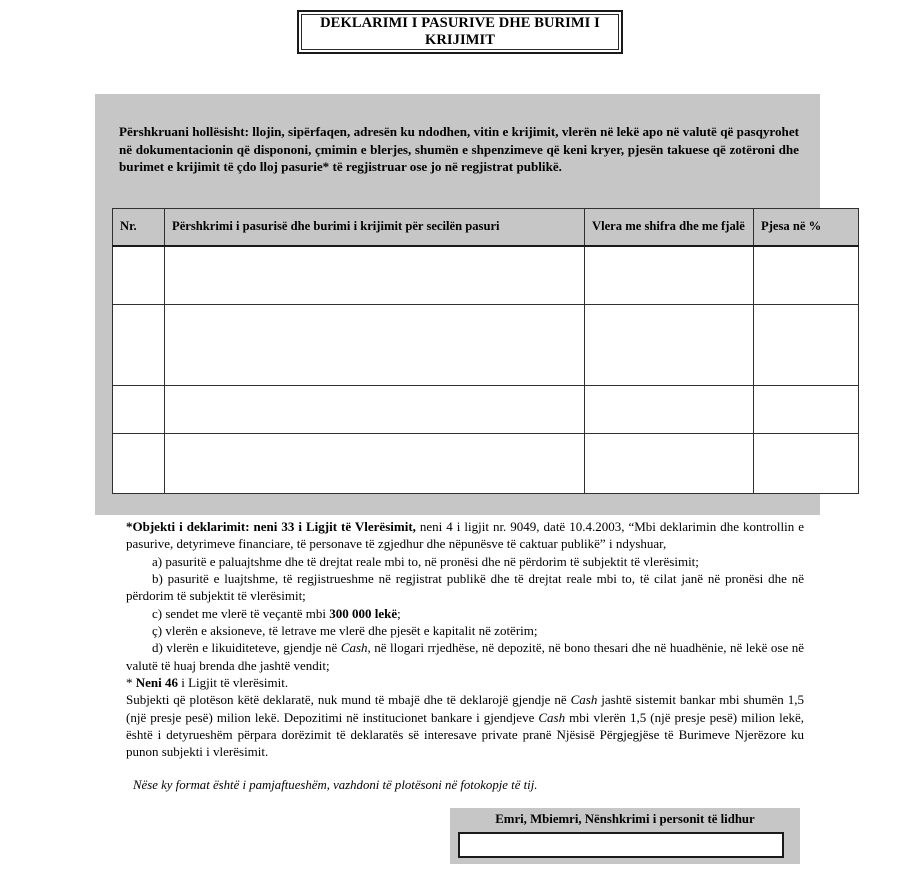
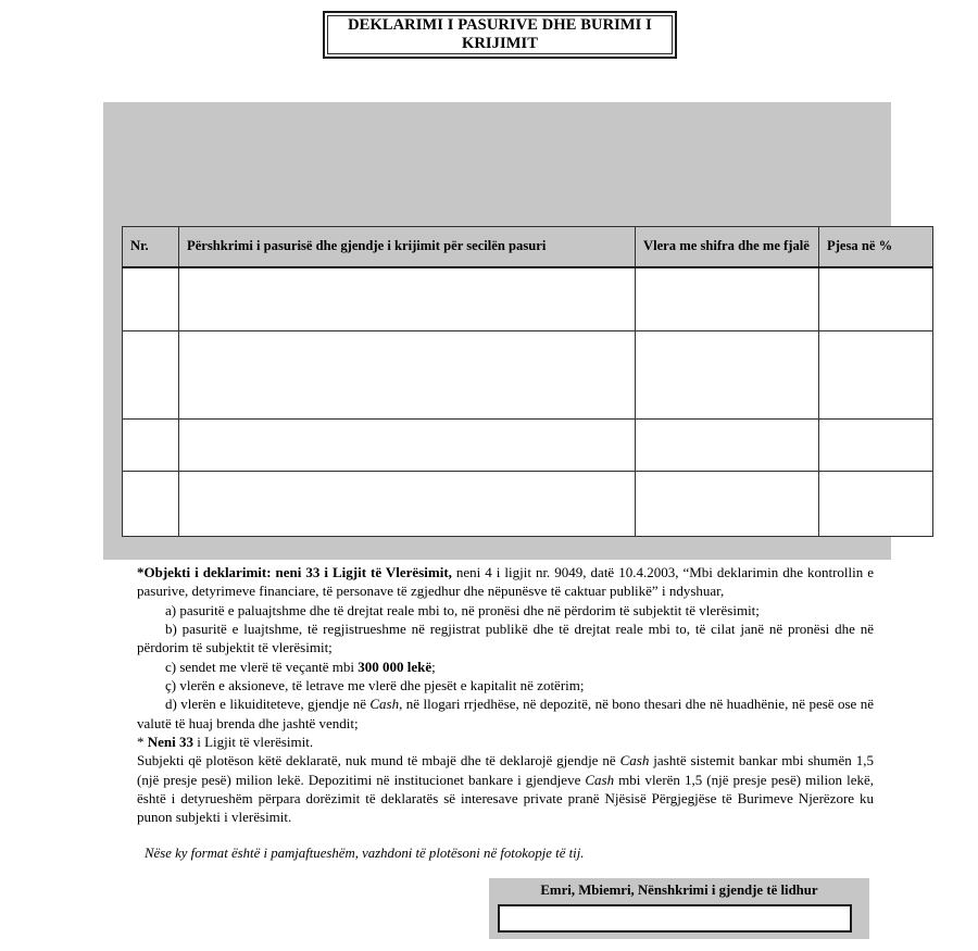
  DEKLARIMI I PASURIVE DHE BURIMI I KRIJIMIT
- Përshkruani hollësisht: llojin, sipërfaqen, adresën ku ndodhen, vitin e krijimit, vlerën në lekë apo në valutë që pasqyrohet në dokumentacionin që dispononi, çmimin e blerjes, shumën e shpenzimeve që keni kryer, pjesën takuese që zotëroni dhe burimet e krijimit të çdo lloj pasurie* të regjistruar ose jo në regjistrat publikë.
- Nr.	Përshkrimi i pasurisë dhe burimi i krijimit për secilën pasuri	Vlera me shifra dhe me fjalë	Pjesa në %
+ Nr.	Përshkrimi i pasurisë dhe gjendje i krijimit për secilën pasuri	Vlera me shifra dhe me fjalë	Pjesa në %
  *Objekti i deklarimit: neni 33 i Ligjit të Vlerësimit, neni 4 i ligjit nr. 9049, datë 10.4.2003, “Mbi deklarimin dhe kontrollin e pasurive, detyrimeve financiare, të personave të zgjedhur dhe nëpunësve të caktuar publikë” i ndyshuar,
  a) pasuritë e paluajtshme dhe të drejtat reale mbi to, në pronësi dhe në përdorim të subjektit të vlerësimit;
  b) pasuritë e luajtshme, të regjistrueshme në regjistrat publikë dhe të drejtat reale mbi to, të cilat janë në pronësi dhe në përdorim të subjektit të vlerësimit;
  c) sendet me vlerë të veçantë mbi 300 000 lekë;
  ç) vlerën e aksioneve, të letrave me vlerë dhe pjesët e kapitalit në zotërim;
- d) vlerën e likuiditeteve, gjendje në Cash, në llogari rrjedhëse, në depozitë, në bono thesari dhe në huadhënie, në lekë ose në valutë të huaj brenda dhe jashtë vendit;
+ d) vlerën e likuiditeteve, gjendje në Cash, në llogari rrjedhëse, në depozitë, në bono thesari dhe në huadhënie, në pesë ose në valutë të huaj brenda dhe jashtë vendit;
- * Neni 46 i Ligjit të vlerësimit.
+ * Neni 33 i Ligjit të vlerësimit.
  Subjekti që plotëson këtë deklaratë, nuk mund të mbajë dhe të deklarojë gjendje në Cash jashtë sistemit bankar mbi shumën 1,5 (një presje pesë) milion lekë. Depozitimi në institucionet bankare i gjendjeve Cash mbi vlerën 1,5 (një presje pesë) milion lekë, është i detyrueshëm përpara dorëzimit të deklaratës së interesave private pranë Njësisë Përgjegjëse të Burimeve Njerëzore ku punon subjekti i vlerësimit.
  Nëse ky format është i pamjaftueshëm, vazhdoni të plotësoni në fotokopje të tij.
- Emri, Mbiemri, Nënshkrimi i personit të lidhur
+ Emri, Mbiemri, Nënshkrimi i gjendje të lidhur
